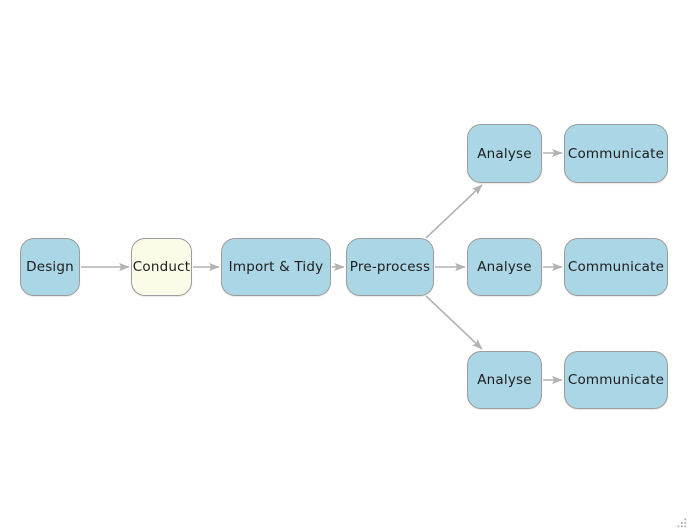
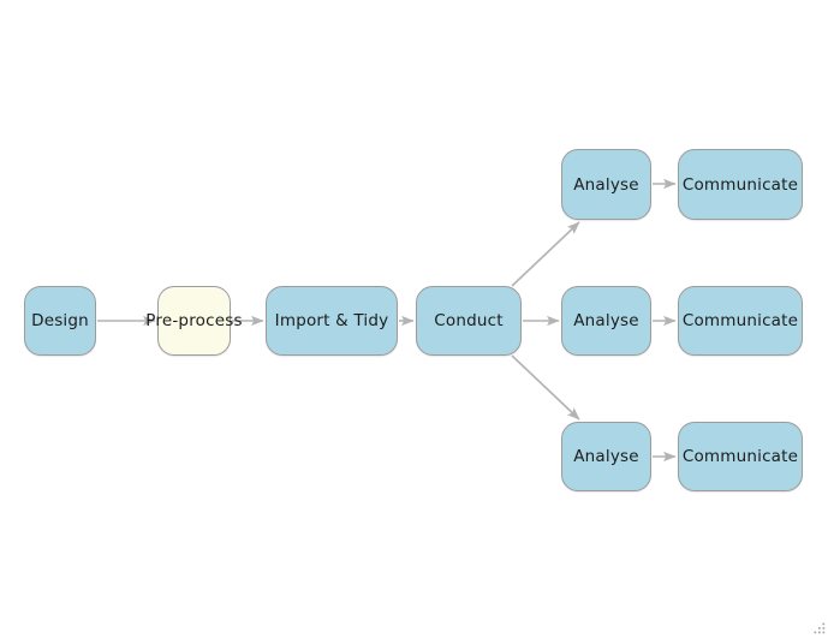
  Design
- Conduct
+ Pre-process
  Import & Tidy
- Pre-process
+ Conduct
  Analyse
  Communicate
  Analyse
  Communicate
  Analyse
  Communicate
